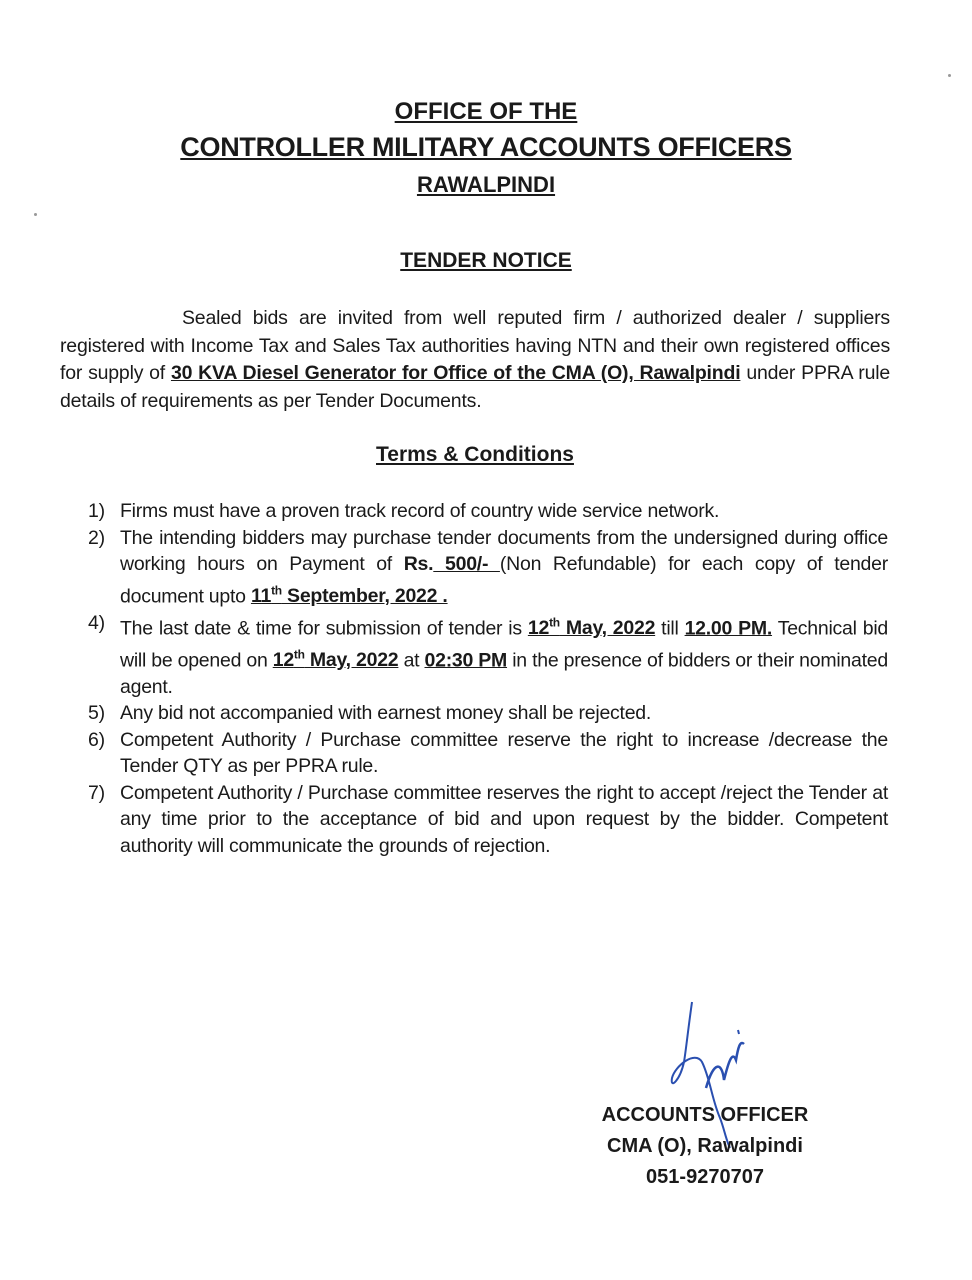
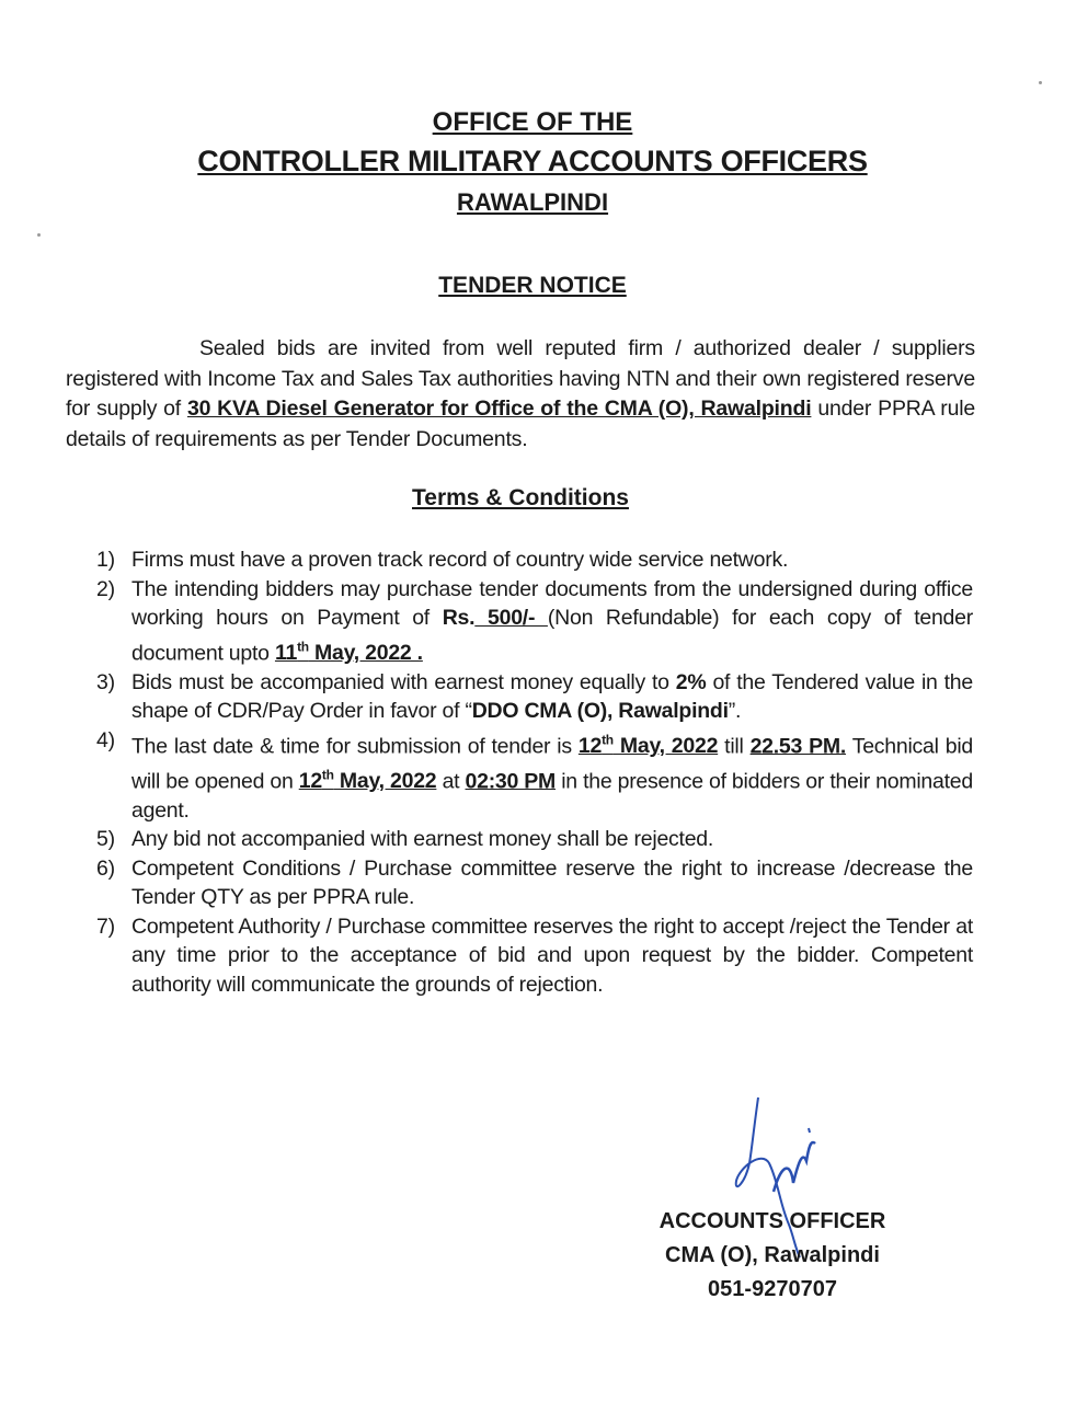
  OFFICE OF THE
  CONTROLLER MILITARY ACCOUNTS OFFICERS
  RAWALPINDI
  TENDER NOTICE
- Sealed bids are invited from well reputed firm / authorized dealer / suppliers registered with Income Tax and Sales Tax authorities having NTN and their own registered offices for supply of 30 KVA Diesel Generator for Office of the CMA (O), Rawalpindi under PPRA rule details of requirements as per Tender Documents.
+ Sealed bids are invited from well reputed firm / authorized dealer / suppliers registered with Income Tax and Sales Tax authorities having NTN and their own registered reserve for supply of 30 KVA Diesel Generator for Office of the CMA (O), Rawalpindi under PPRA rule details of requirements as per Tender Documents.
  Terms & Conditions
  1)
  Firms must have a proven track record of country wide service network.
  2)
- The intending bidders may purchase tender documents from the undersigned during office working hours on Payment of Rs. 500/- (Non Refundable) for each copy of tender document upto 11th September, 2022 .
+ The intending bidders may purchase tender documents from the undersigned during office working hours on Payment of Rs. 500/- (Non Refundable) for each copy of tender document upto 11th May, 2022 .
+ 3)
+ Bids must be accompanied with earnest money equally to 2% of the Tendered value in the shape of CDR/Pay Order in favor of “DDO CMA (O), Rawalpindi”.
  4)
- The last date & time for submission of tender is 12th May, 2022 till 12.00 PM. Technical bid will be opened on 12th May, 2022 at 02:30 PM in the presence of bidders or their nominated agent.
+ The last date & time for submission of tender is 12th May, 2022 till 22.53 PM. Technical bid will be opened on 12th May, 2022 at 02:30 PM in the presence of bidders or their nominated agent.
  5)
  Any bid not accompanied with earnest money shall be rejected.
  6)
- Competent Authority / Purchase committee reserve the right to increase /decrease the Tender QTY as per PPRA rule.
+ Competent Conditions / Purchase committee reserve the right to increase /decrease the Tender QTY as per PPRA rule.
  7)
  Competent Authority / Purchase committee reserves the right to accept /reject the Tender at any time prior to the acceptance of bid and upon request by the bidder. Competent authority will communicate the grounds of rejection.
  ACCOUNTS OFFICER
  CMA (O), Rawalpindi
  051-9270707
